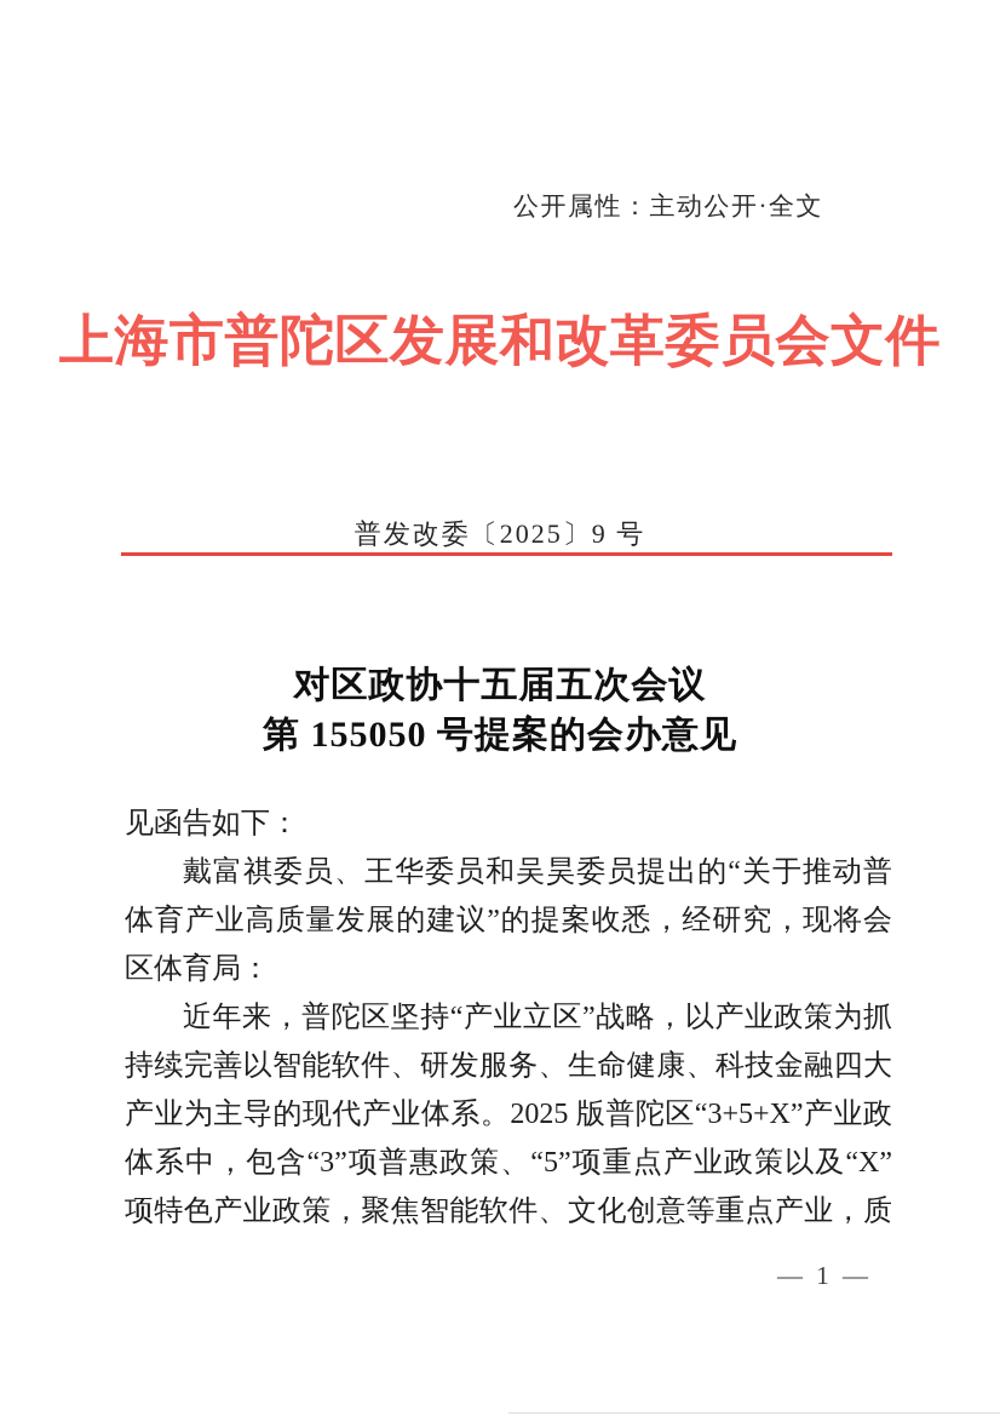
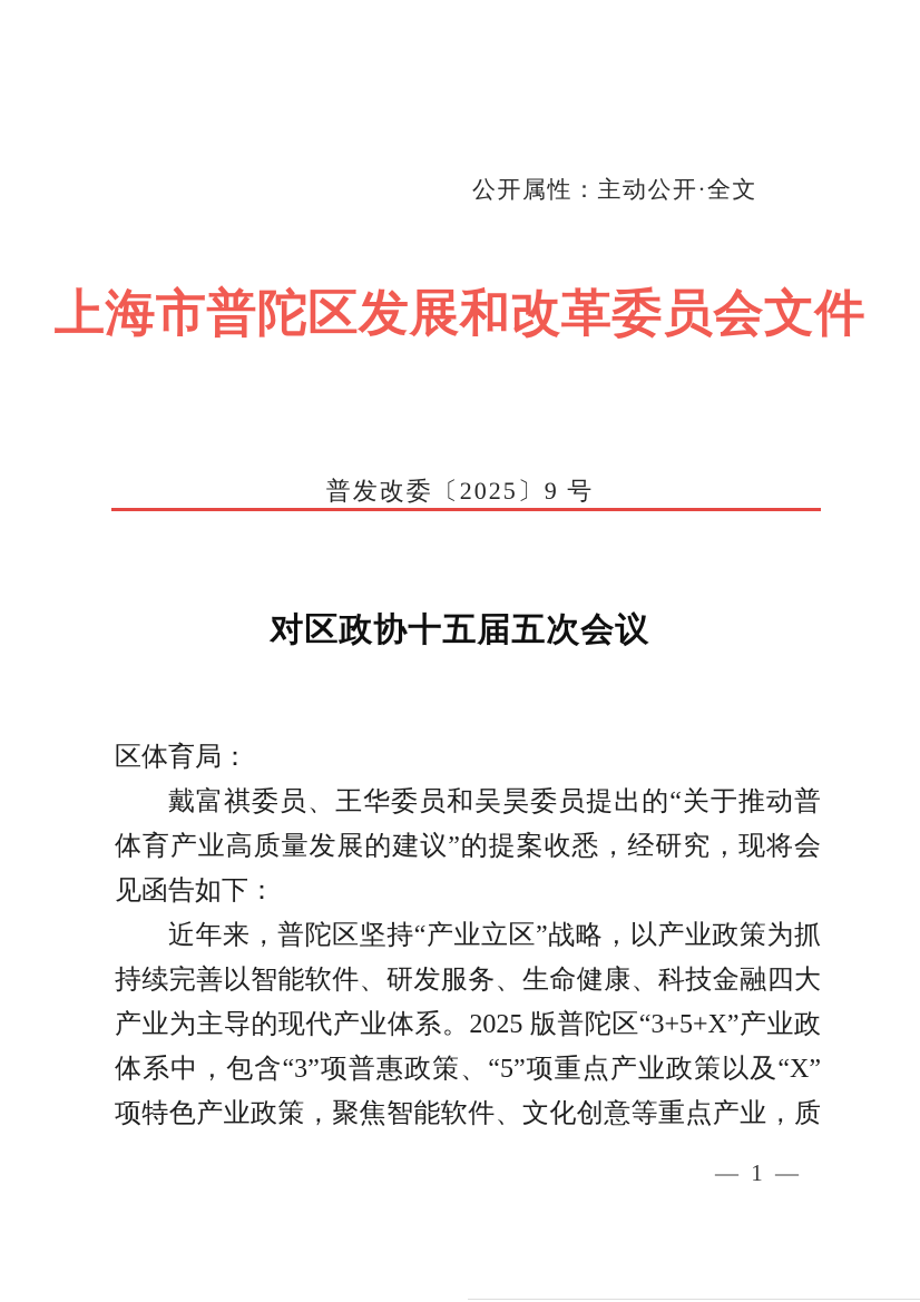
  公开属性：主动公开·全文
  上海市普陀区发展和改革委员会文件
  普发改委〔2025〕9 号
  对区政协十五届五次会议
- 第 155050 号提案的会办意见
- 见函告如下：
+ 区体育局：
  戴富祺委员、王华委员和吴昊委员提出的“关于推动普
  体育产业高质量发展的建议”的提案收悉，经研究，现将会
- 区体育局：
+ 见函告如下：
  近年来，普陀区坚持“产业立区”战略，以产业政策为抓
  持续完善以智能软件、研发服务、生命健康、科技金融四大
  产业为主导的现代产业体系。2025 版普陀区“3+5+X”产业政
  体系中，包含“3”项普惠政策、“5”项重点产业政策以及“X”
  项特色产业政策，聚焦智能软件、文化创意等重点产业，质
  — 1 —
